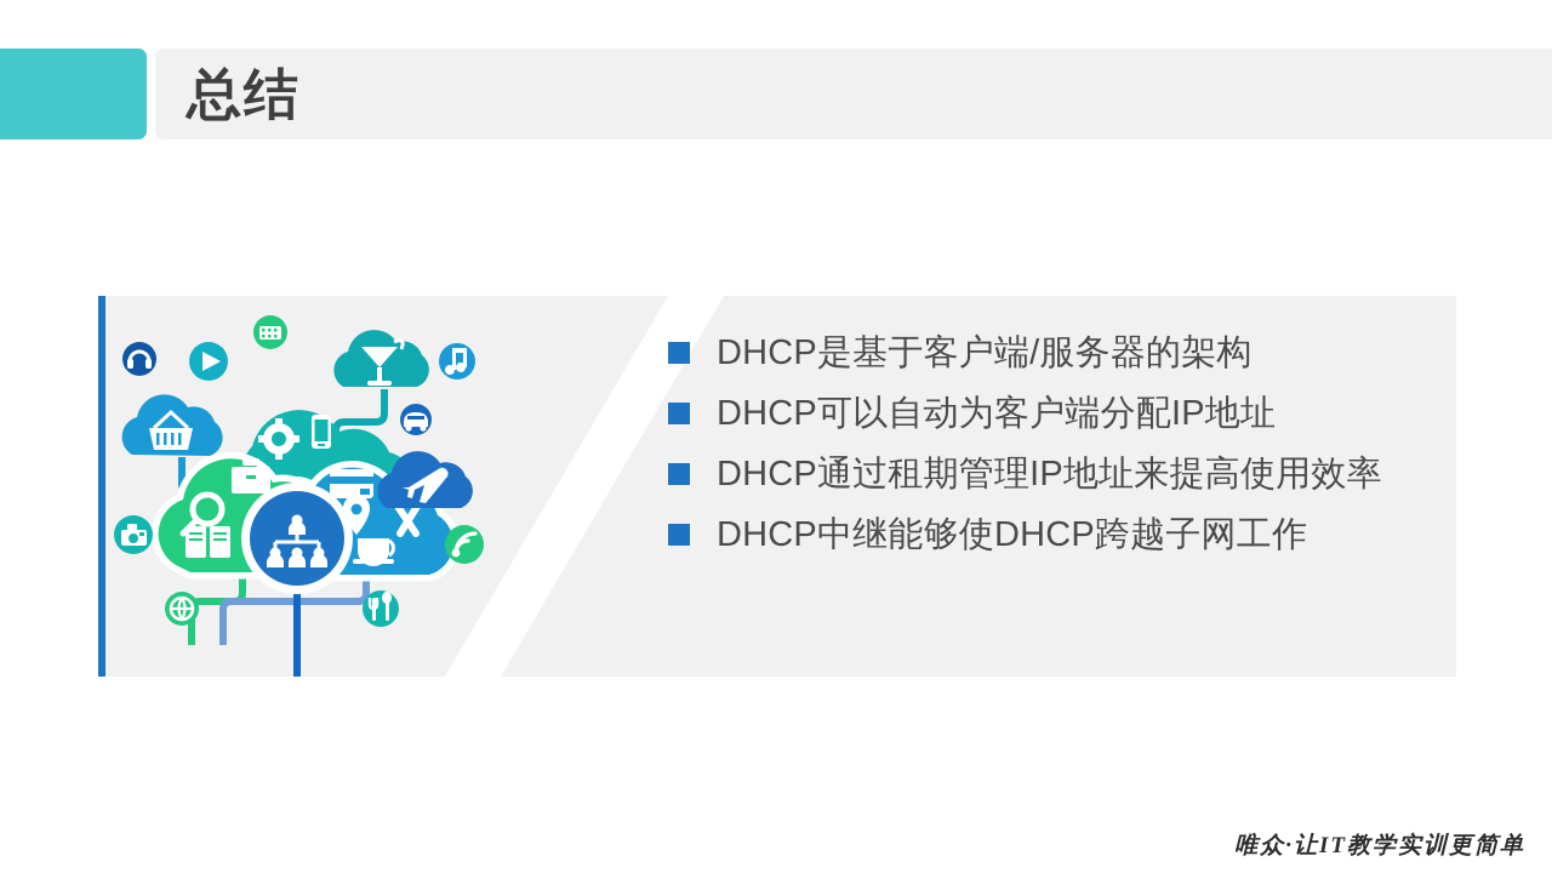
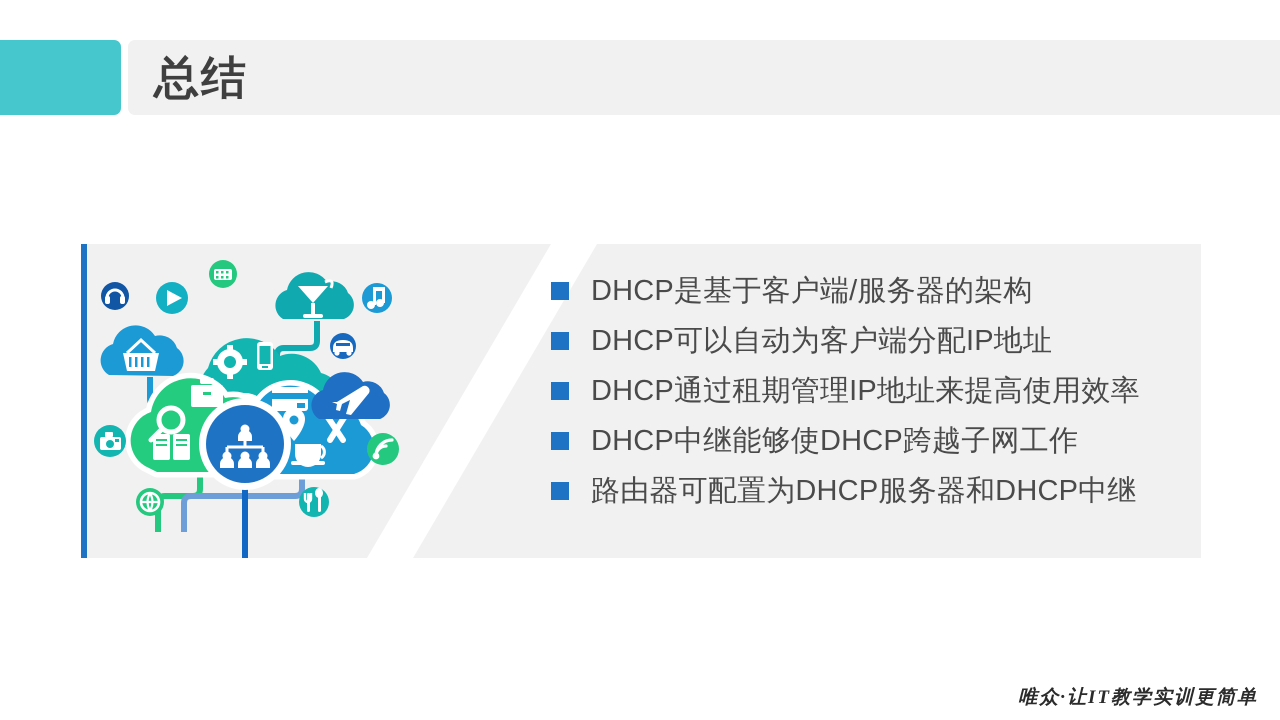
  总结
  DHCP是基于客户端/服务器的架构
  DHCP可以自动为客户端分配IP地址
  DHCP通过租期管理IP地址来提高使用效率
  DHCP中继能够使DHCP跨越子网工作
+ 路由器可配置为DHCP服务器和DHCP中继
  唯众·让IT教学实训更简单
